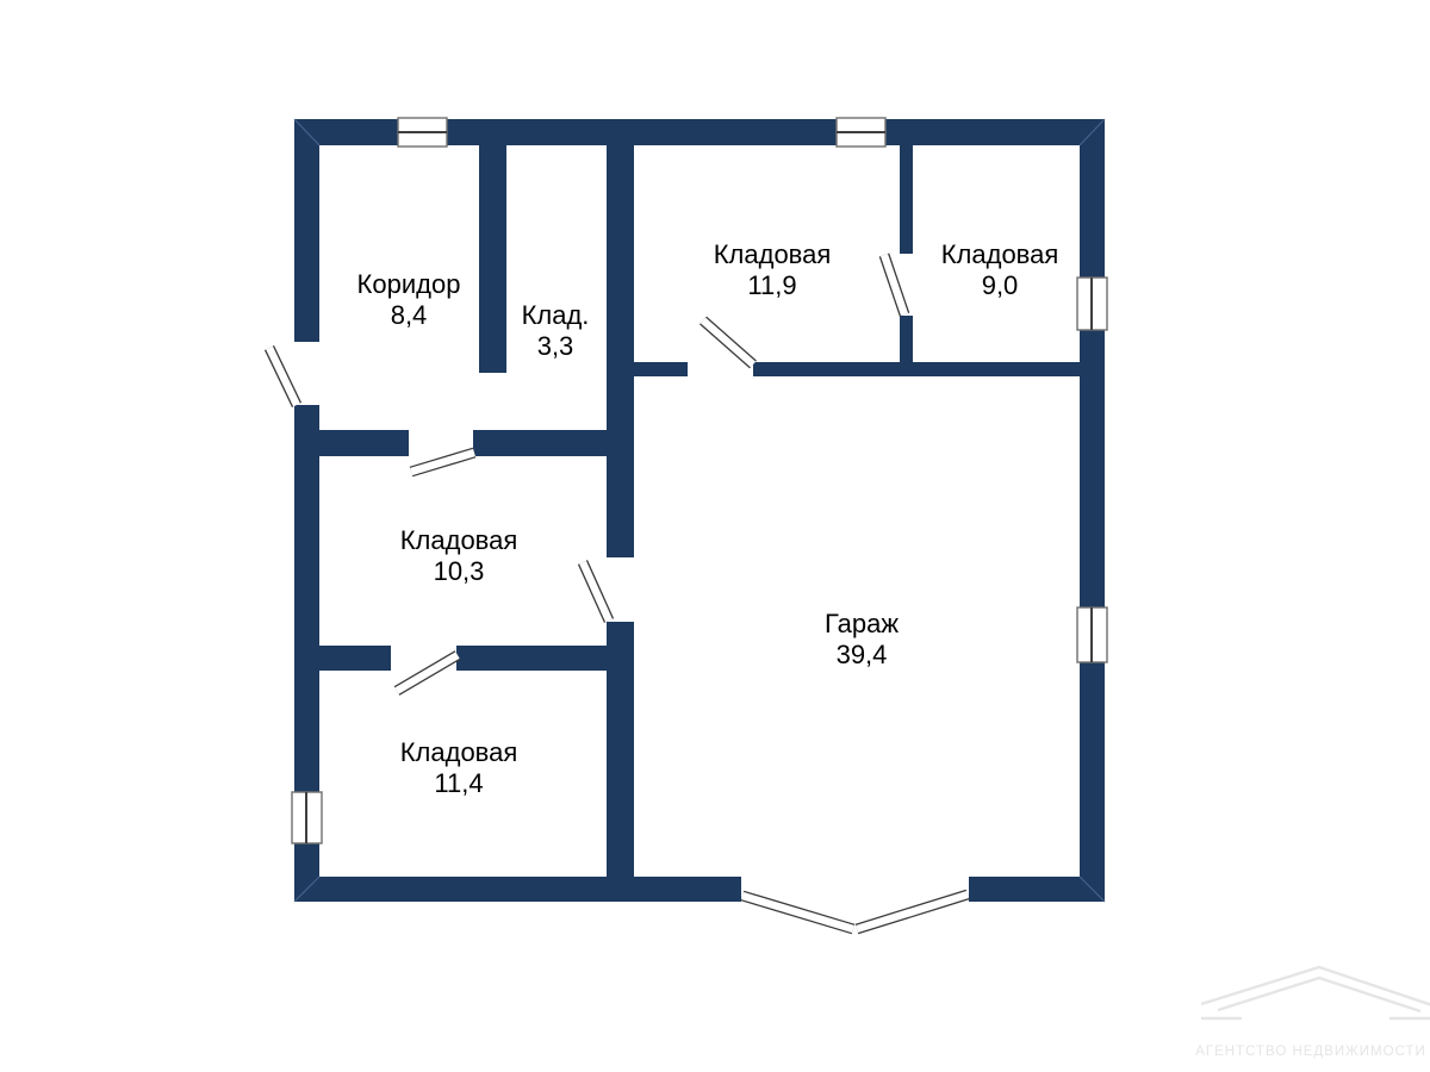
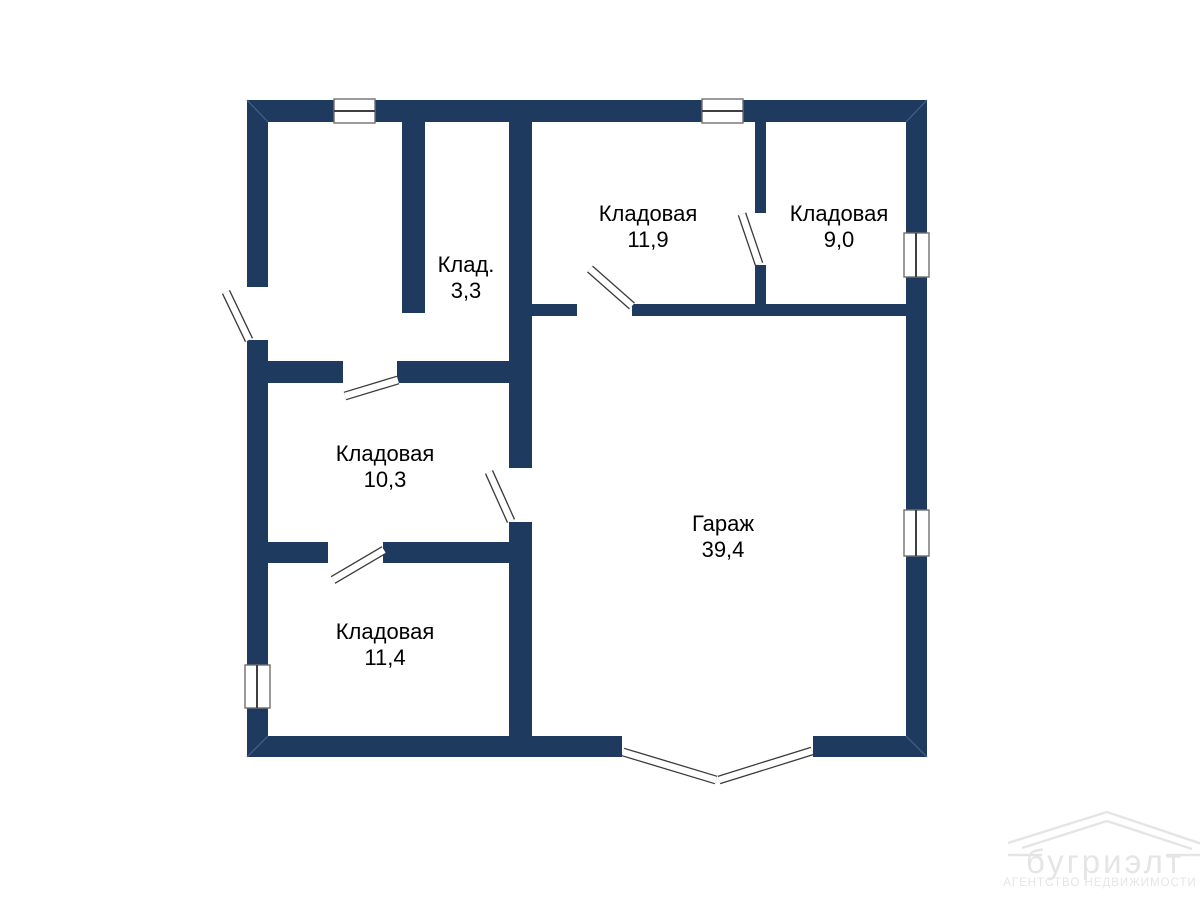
- Коридор
- 8,4
  Клад.
  3,3
  Кладовая
  11,9
  Кладовая
  9,0
  Кладовая
  10,3
  Гараж
  39,4
  Кладовая
  11,4
+ бугриэлт
  АГЕНТСТВО НЕДВИЖИМОСТИ
